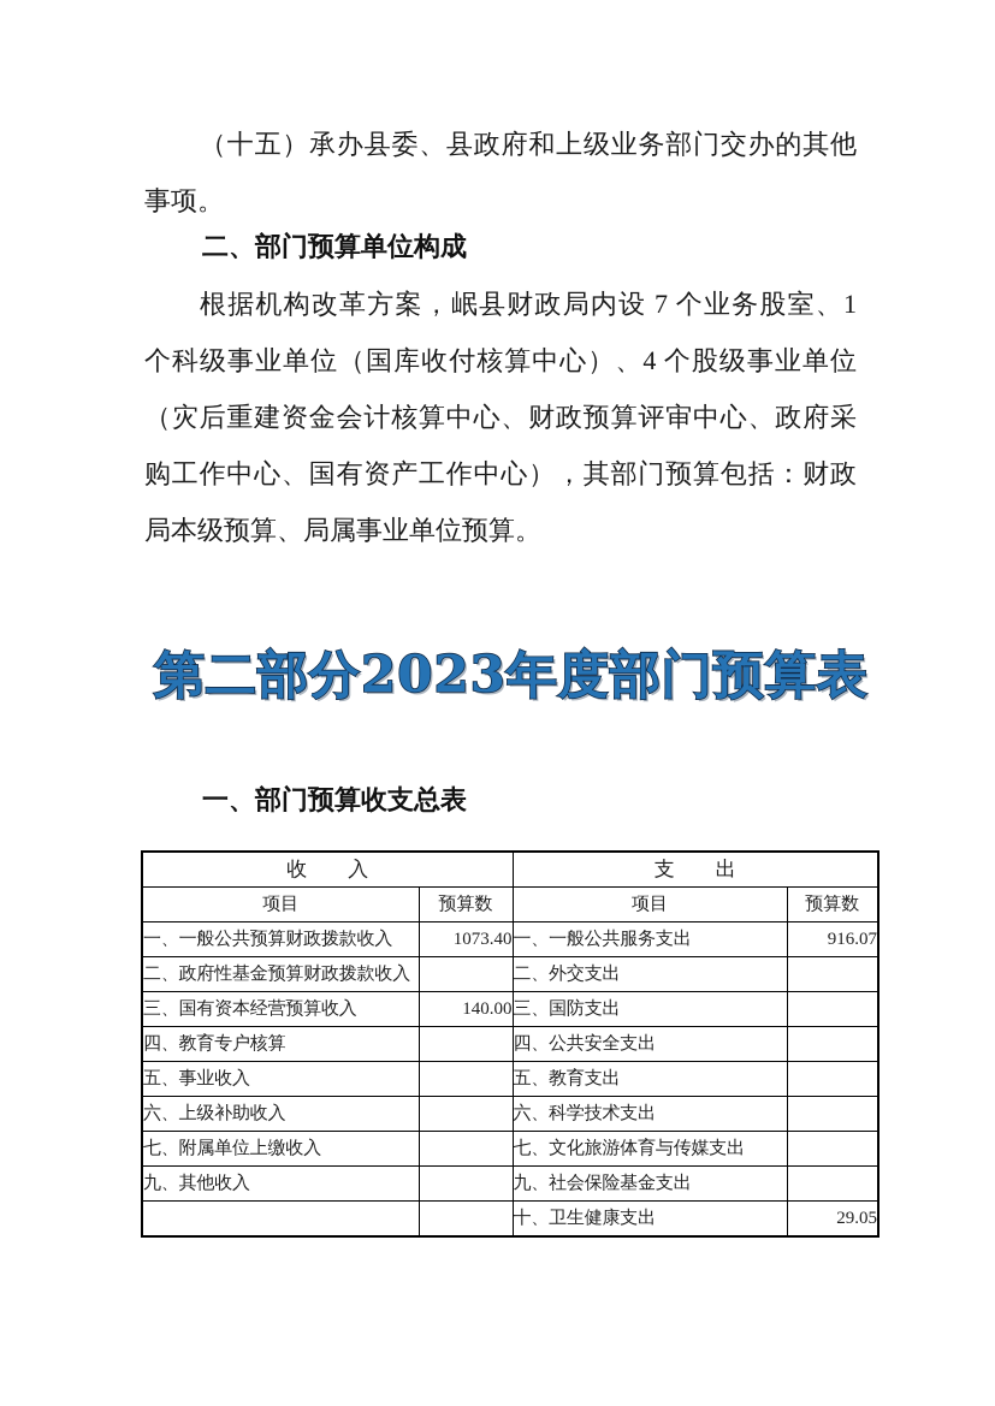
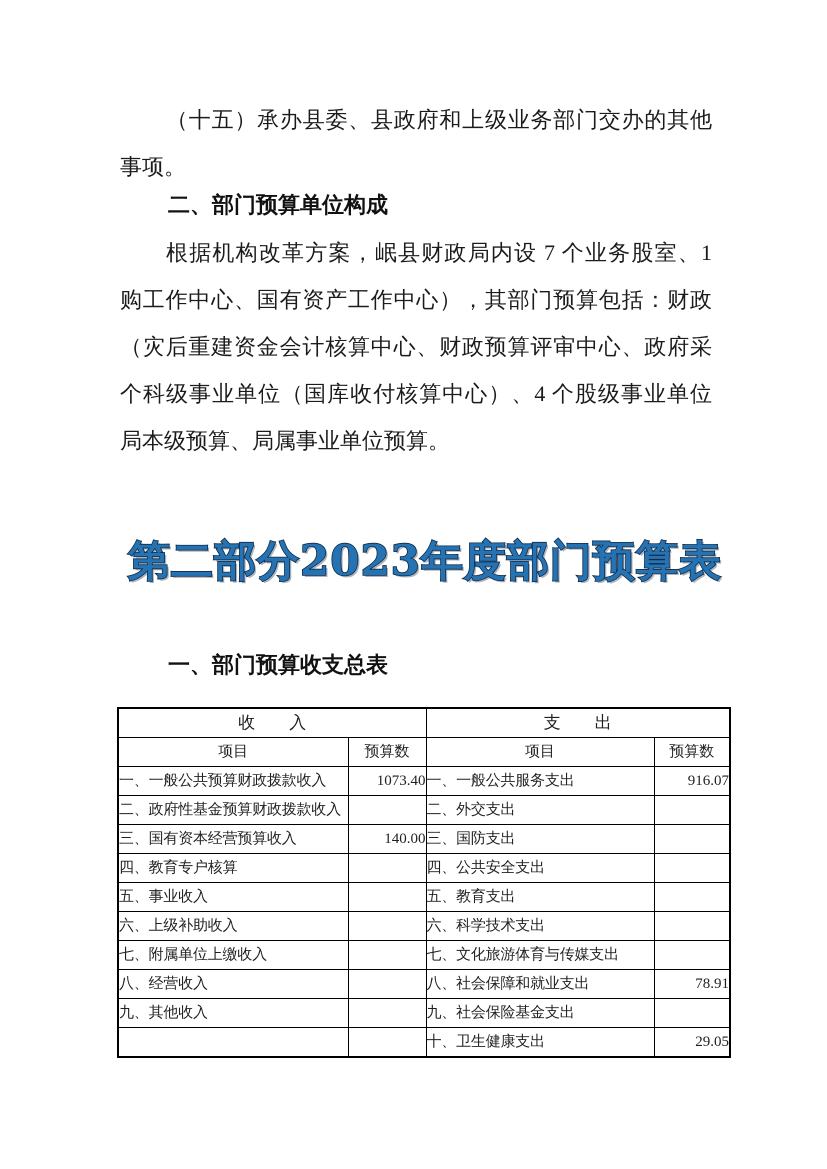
  （十五）承办县委、县政府和上级业务部门交办的其他
  事项。
  二、部门预算单位构成
  根据机构改革方案，岷县财政局内设 7 个业务股室、1
- 个科级事业单位（国库收付核算中心）、4 个股级事业单位
+ 购工作中心、国有资产工作中心），其部门预算包括：财政
  （灾后重建资金会计核算中心、财政预算评审中心、政府采
- 购工作中心、国有资产工作中心），其部门预算包括：财政
+ 个科级事业单位（国库收付核算中心）、4 个股级事业单位
  局本级预算、局属事业单位预算。
  第二部分
  2023年度部门预算表
  一、部门预算收支总表
  收 入	支 出
  项目	预算数	项目	预算数
  一、一般公共预算财政拨款收入	1073.40	一、一般公共服务支出	916.07
  二、政府性基金预算财政拨款收入		二、外交支出
  三、国有资本经营预算收入	140.00	三、国防支出
  四、教育专户核算		四、公共安全支出
  五、事业收入		五、教育支出
  六、上级补助收入		六、科学技术支出
  七、附属单位上缴收入		七、文化旅游体育与传媒支出
+ 八、经营收入		八、社会保障和就业支出	78.91
  九、其他收入		九、社会保险基金支出
  		十、卫生健康支出	29.05
